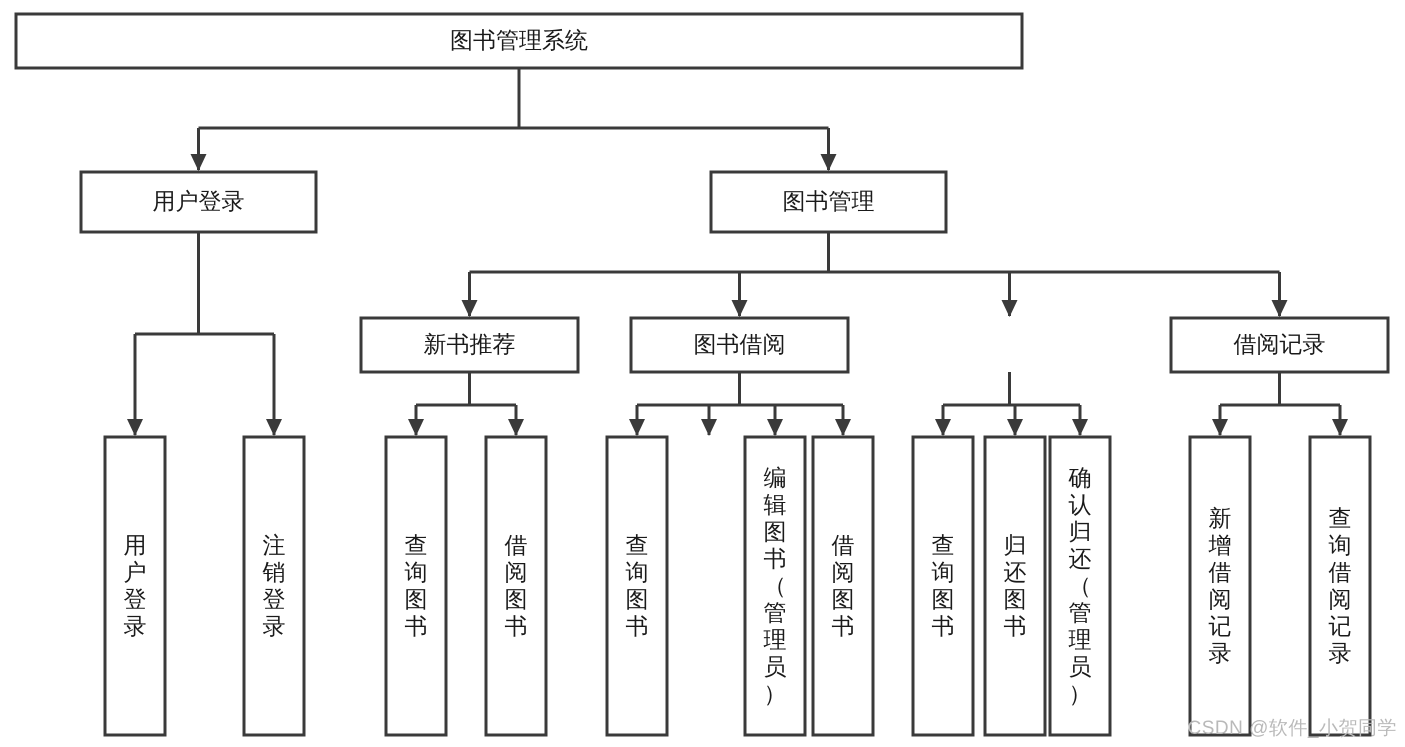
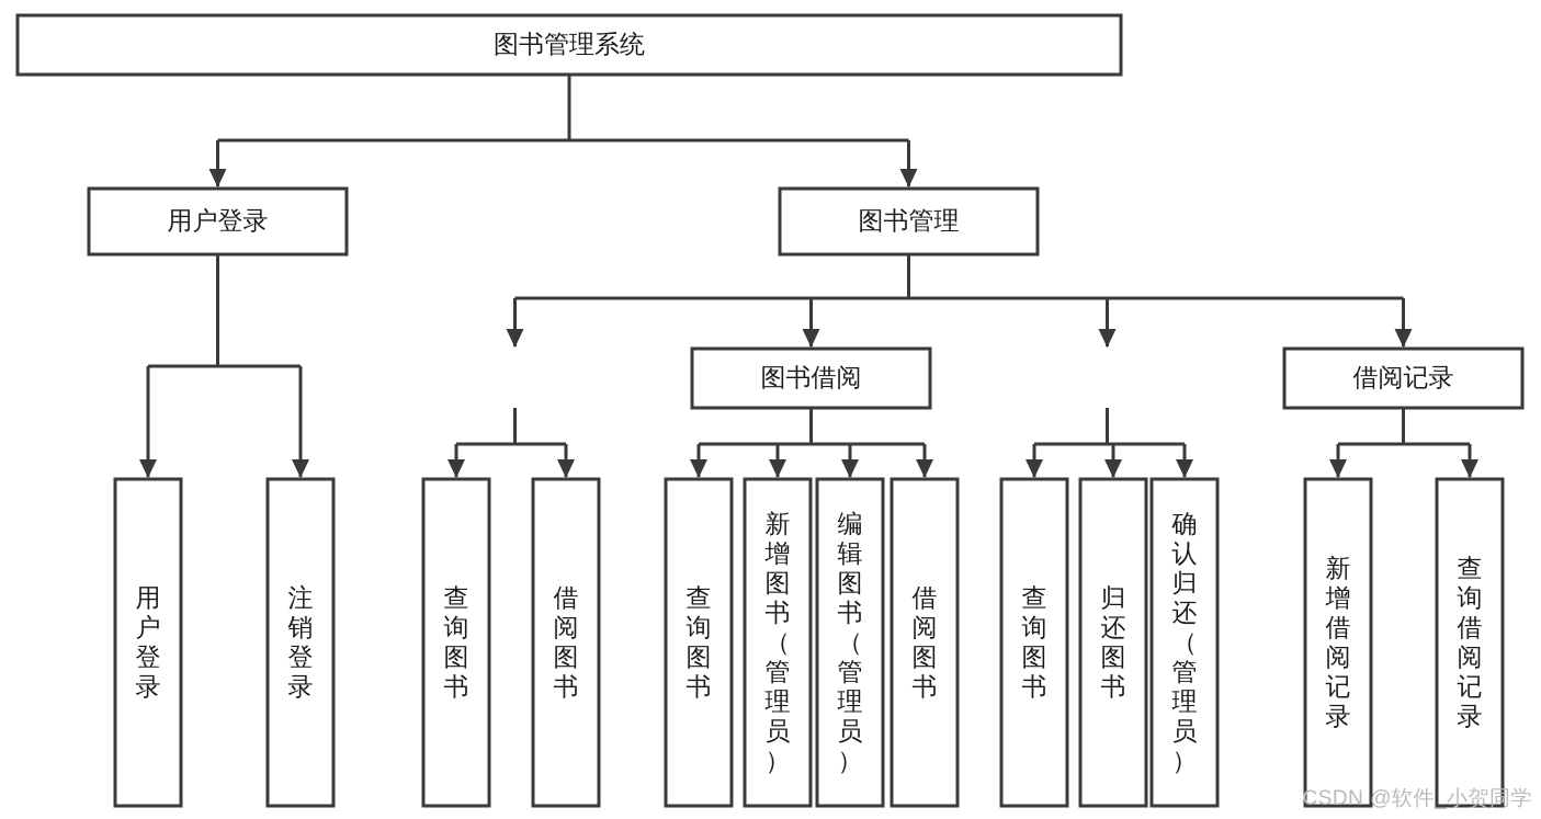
  图书管理系统
  用户登录
  图书管理
- 新书推荐
  图书借阅
  借阅记录
  用户登录
  注销登录
  查询图书
  借阅图书
  查询图书
+ 新增图书（管理员）
  编辑图书（管理员）
  借阅图书
  查询图书
  归还图书
  确认归还（管理员）
  新增借阅记录
  查询借阅记录
  CSDN @软件_小贺同学
